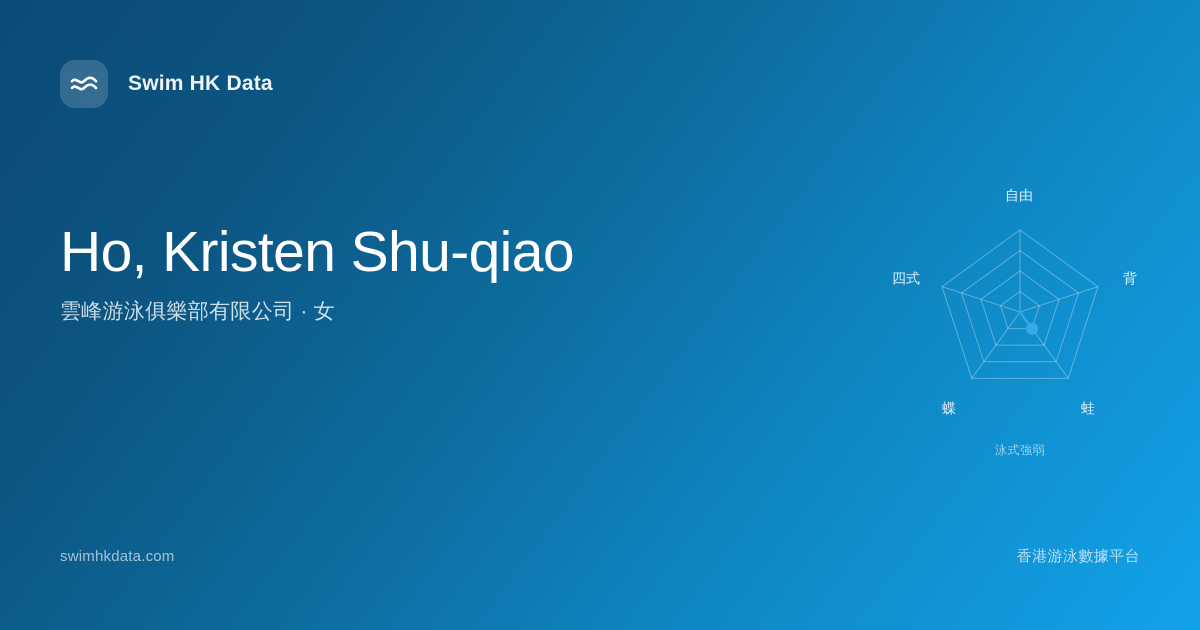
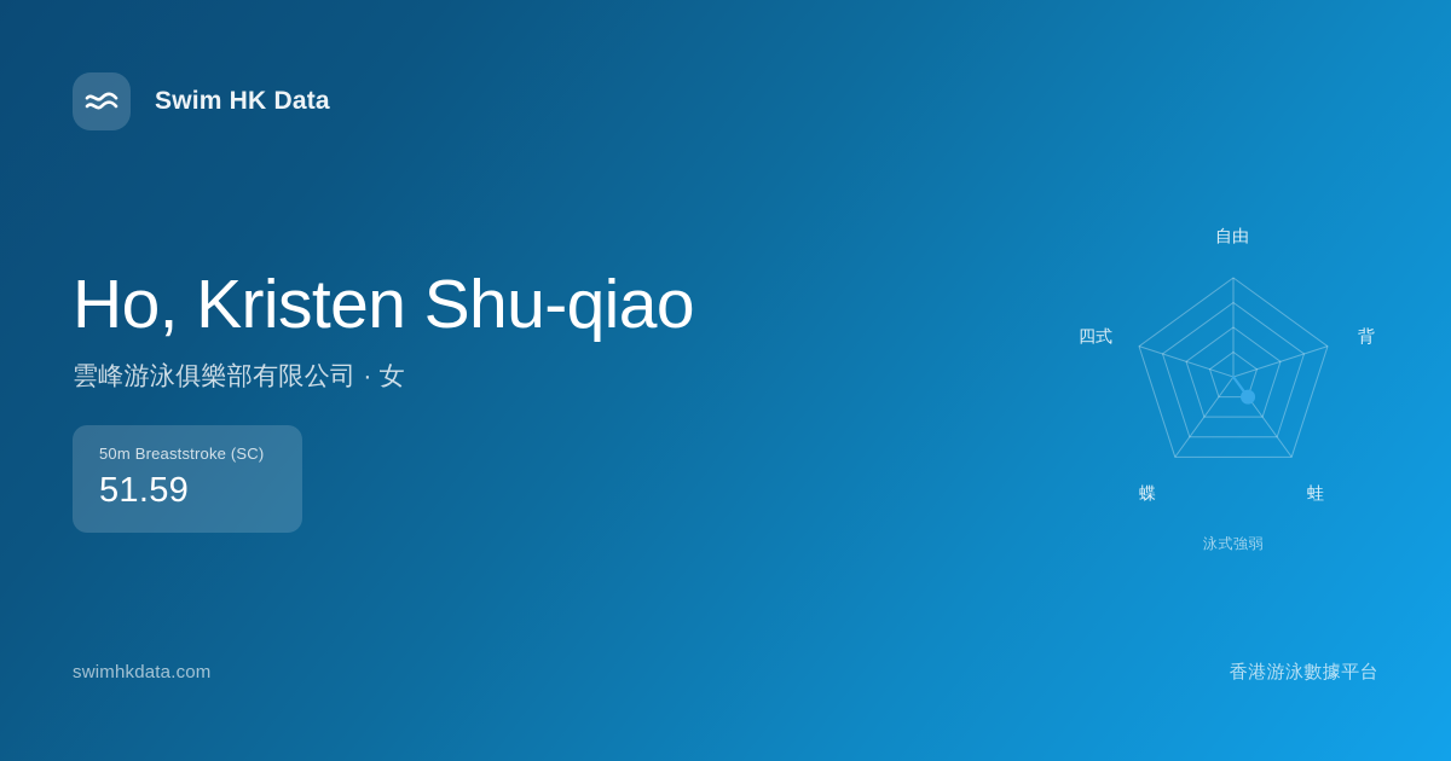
  Swim HK Data
  Ho, Kristen Shu-qiao
  雲峰游泳俱樂部有限公司 · 女
+ 50m Breaststroke (SC)
+ 51.59
  自由
  背
  蛙
  蝶
  四式
  泳式強弱
  swimhkdata.com
  香港游泳數據平台
